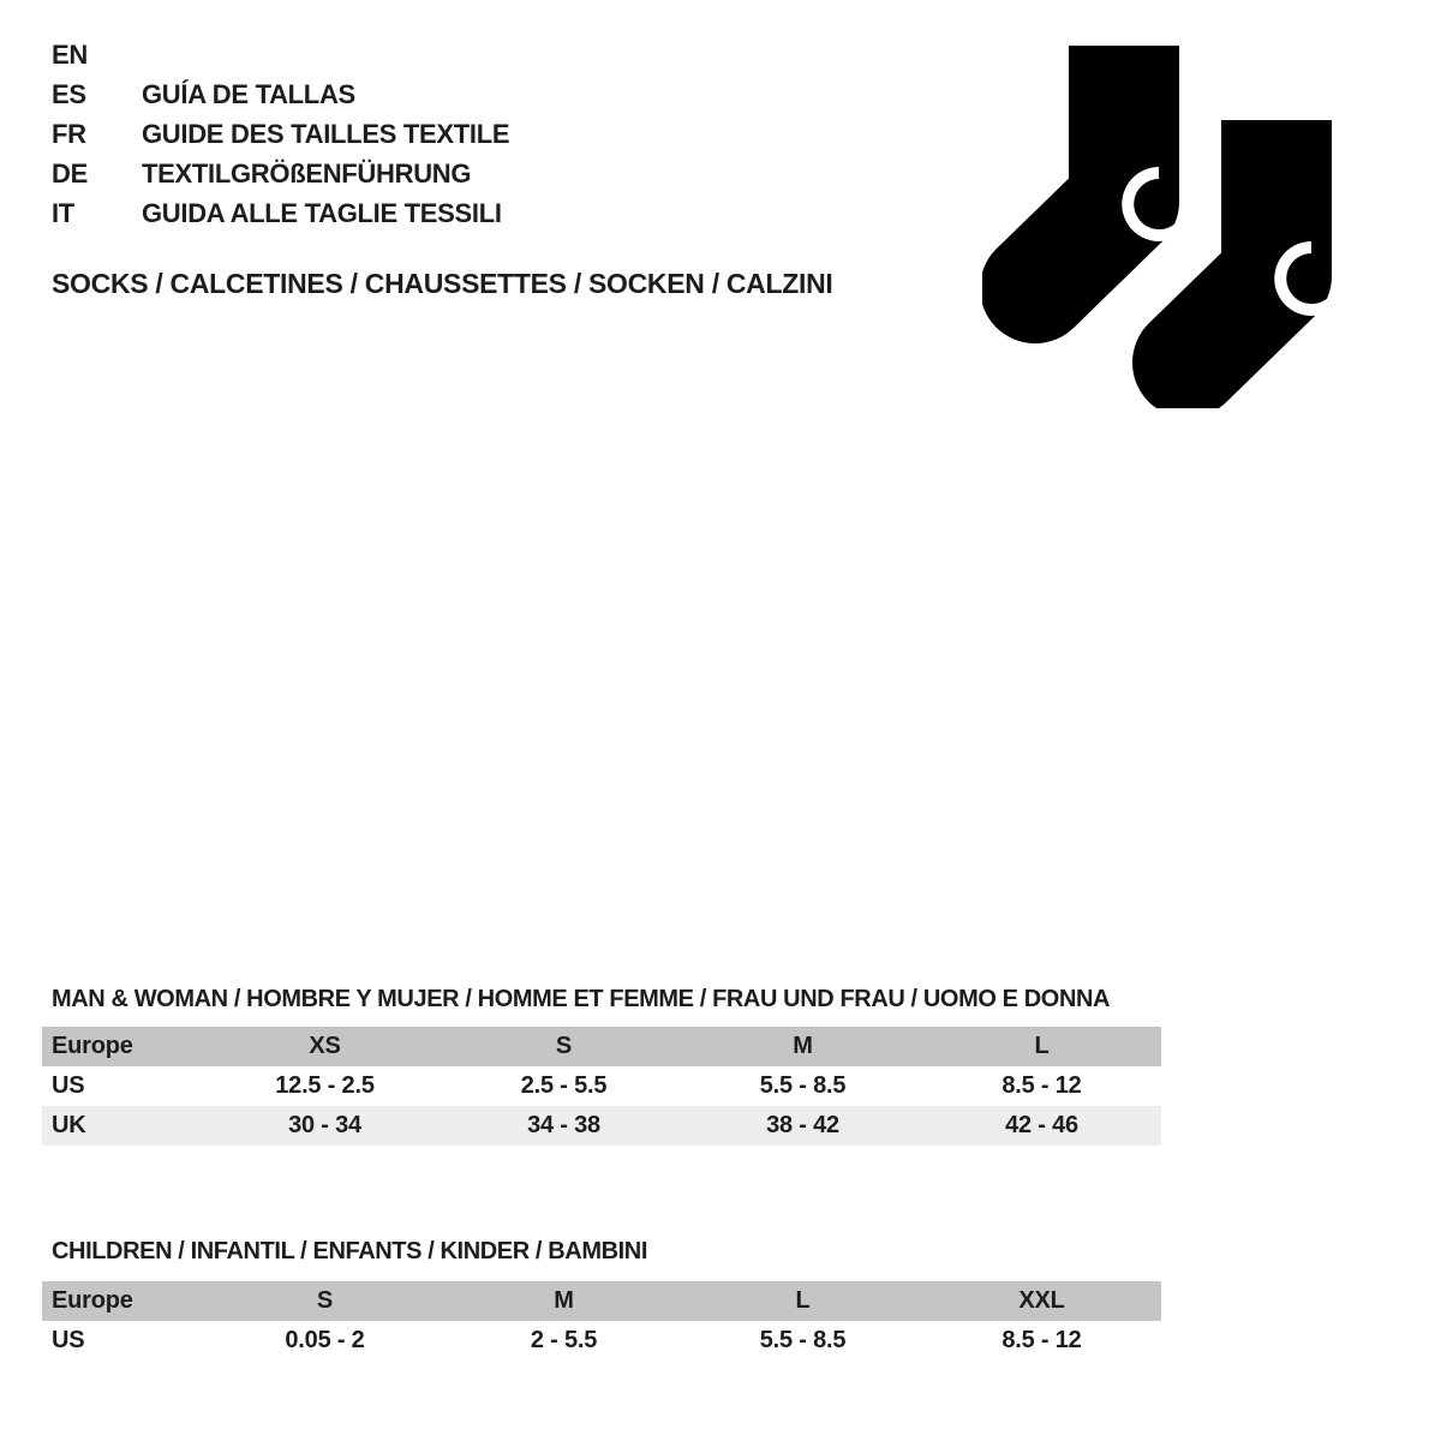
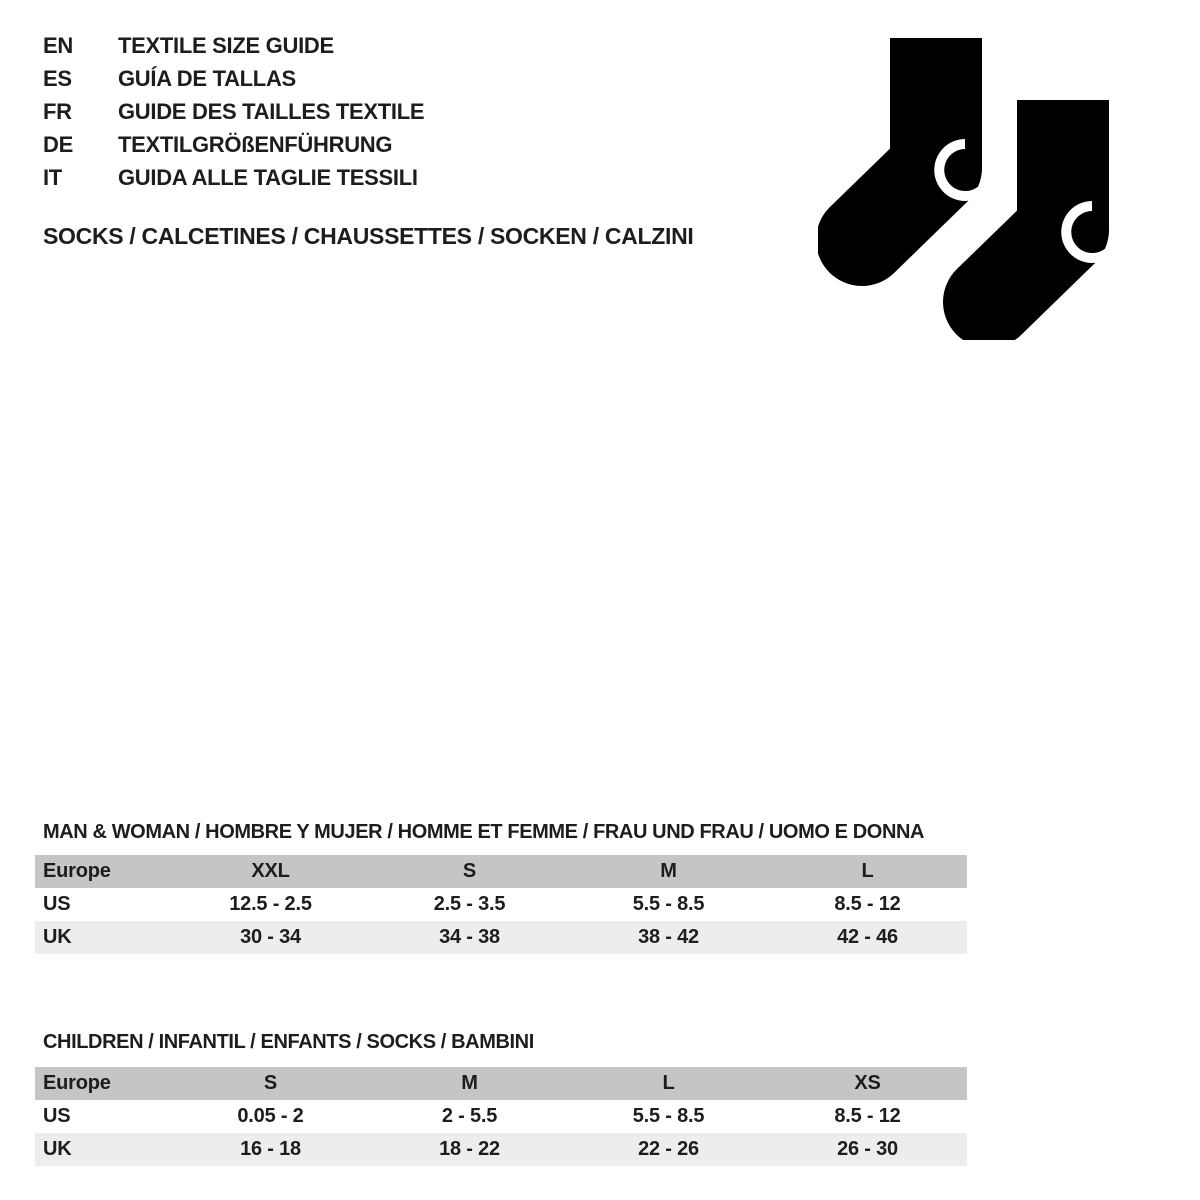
  EN
+ TEXTILE SIZE GUIDE
  ES
  GUÍA DE TALLAS
  FR
  GUIDE DES TAILLES TEXTILE
  DE
  TEXTILGRÖßENFÜHRUNG
  IT
  GUIDA ALLE TAGLIE TESSILI
  SOCKS / CALCETINES / CHAUSSETTES / SOCKEN / CALZINI
  MAN & WOMAN / HOMBRE Y MUJER / HOMME ET FEMME / FRAU UND FRAU / UOMO E DONNA
- Europe	XS	S	M	L
+ Europe	XXL	S	M	L
- US	12.5 - 2.5	2.5 - 5.5	5.5 - 8.5	8.5 - 12
+ US	12.5 - 2.5	2.5 - 3.5	5.5 - 8.5	8.5 - 12
  UK	30 - 34	34 - 38	38 - 42	42 - 46
- CHILDREN / INFANTIL / ENFANTS / KINDER / BAMBINI
+ CHILDREN / INFANTIL / ENFANTS / SOCKS / BAMBINI
- Europe	S	M	L	XXL
+ Europe	S	M	L	XS
  US	0.05 - 2	2 - 5.5	5.5 - 8.5	8.5 - 12
+ UK	16 - 18	18 - 22	22 - 26	26 - 30
